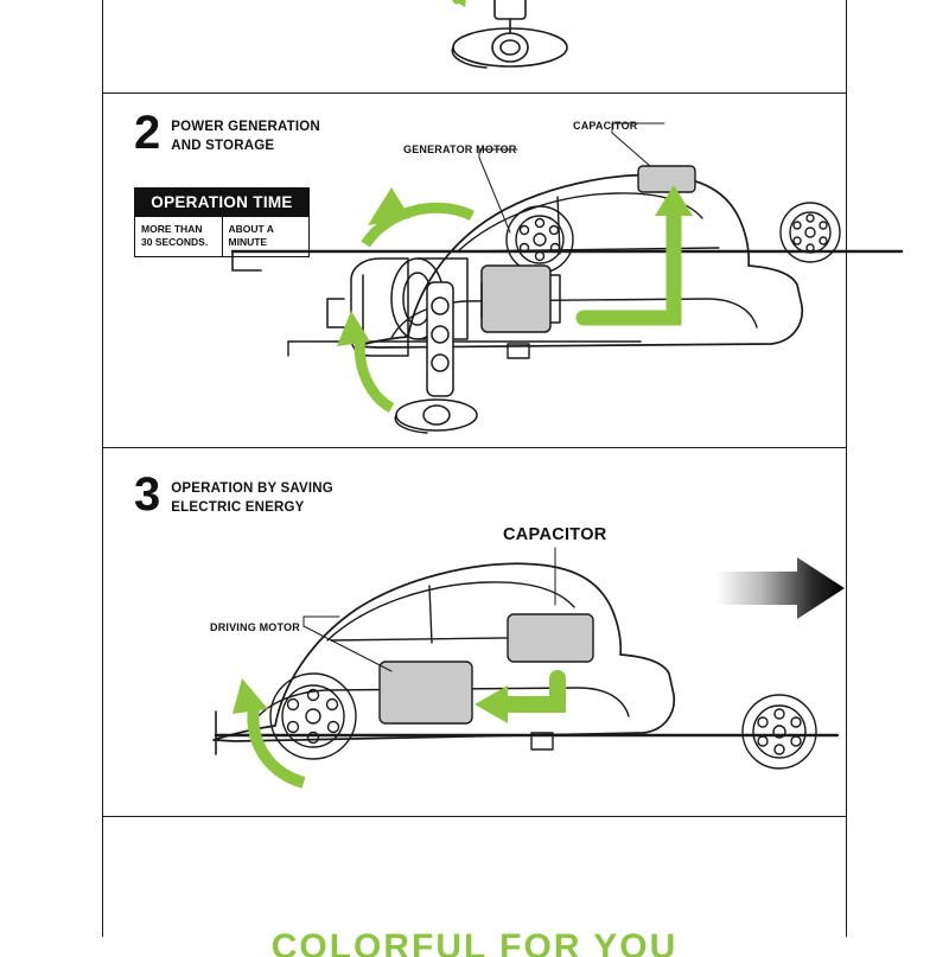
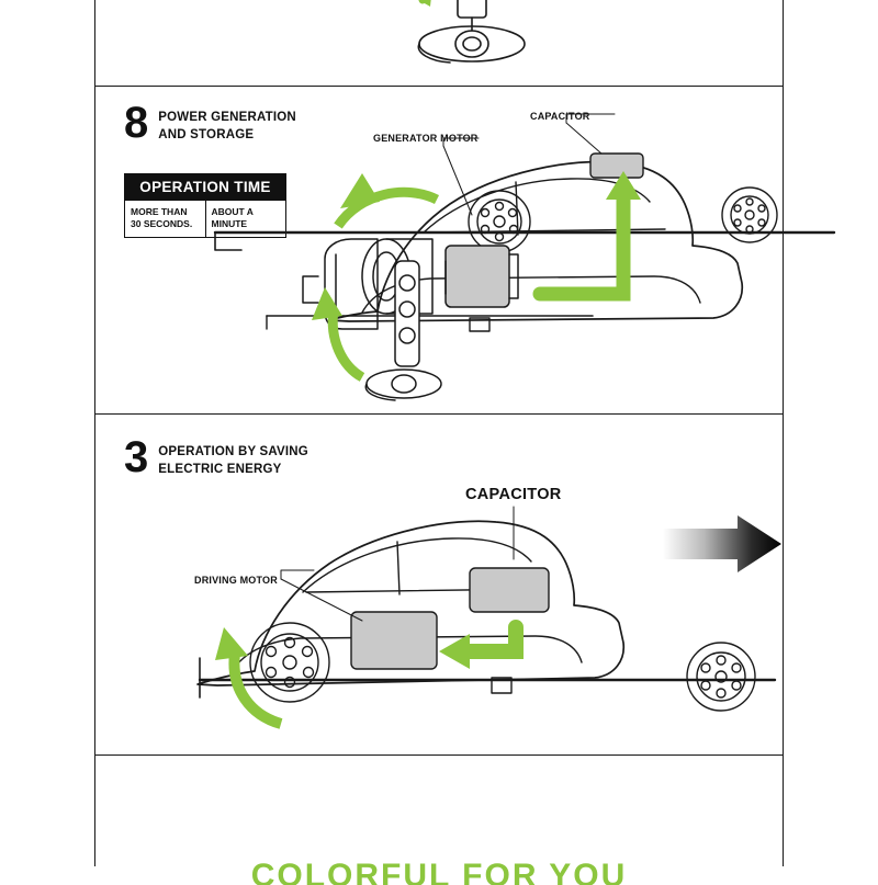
- 2
+ 8
  POWER GENERATION
  AND STORAGE
  OPERATION TIME
  MORE THAN
  30 SECONDS.
  ABOUT A
  MINUTE
  CAPACITOR
  3
  OPERATION BY SAVING
  ELECTRIC ENERGY
  CAPACITOR
  DRIVING MOTOR
  COLORFUL FOR YOU
